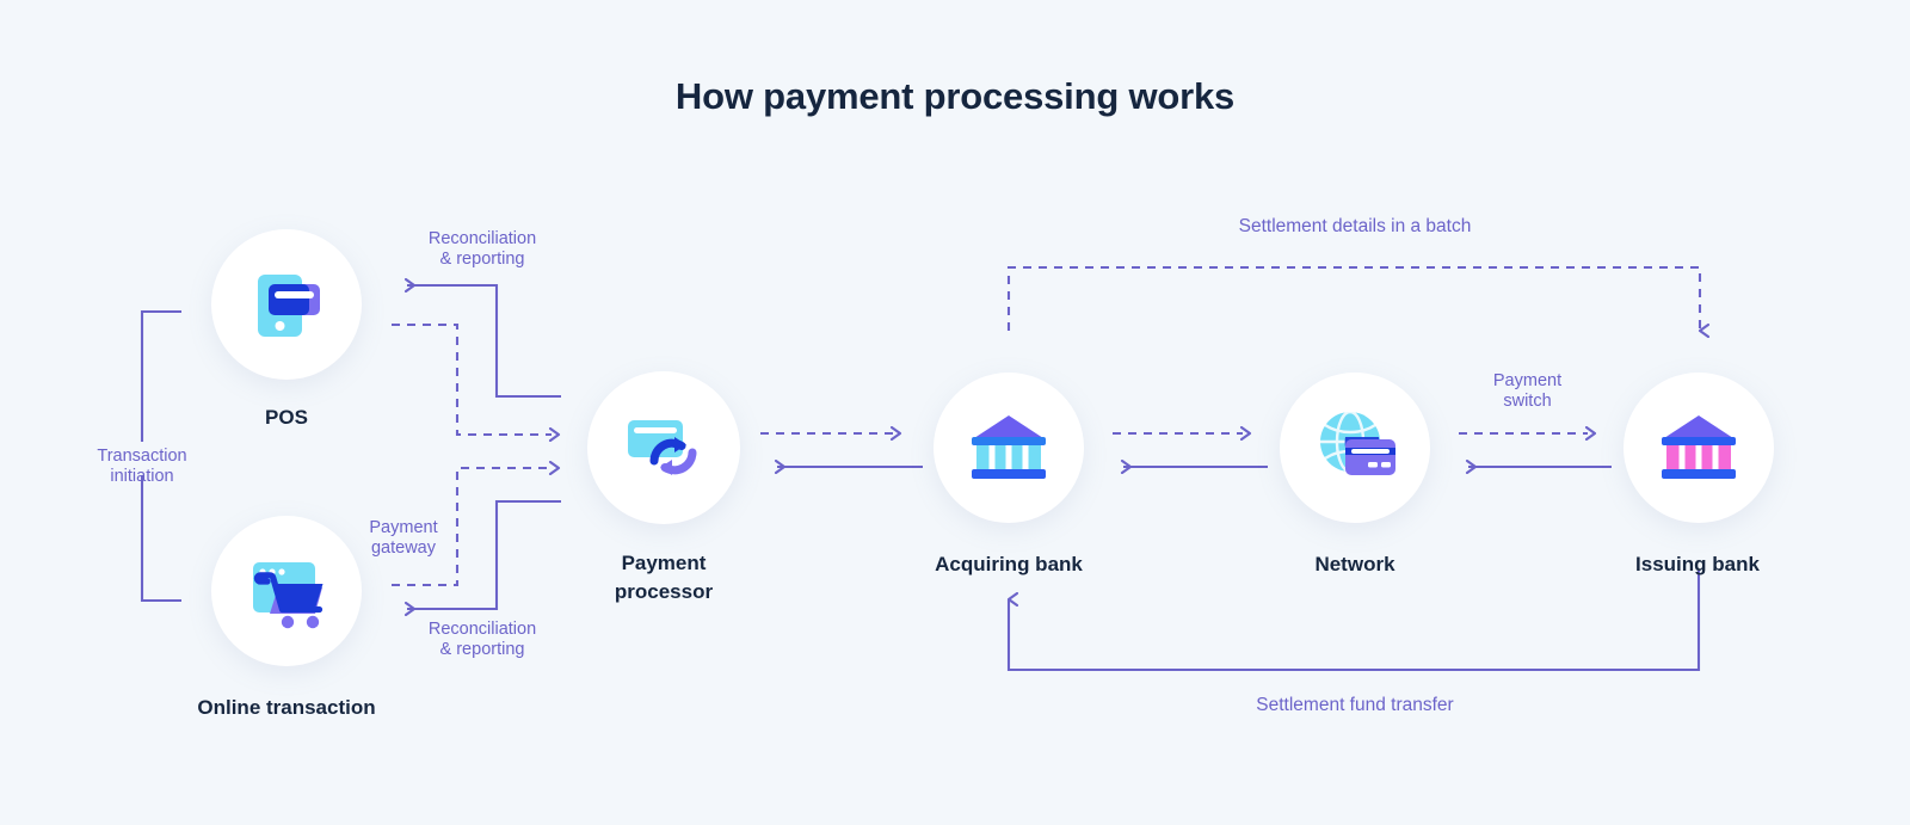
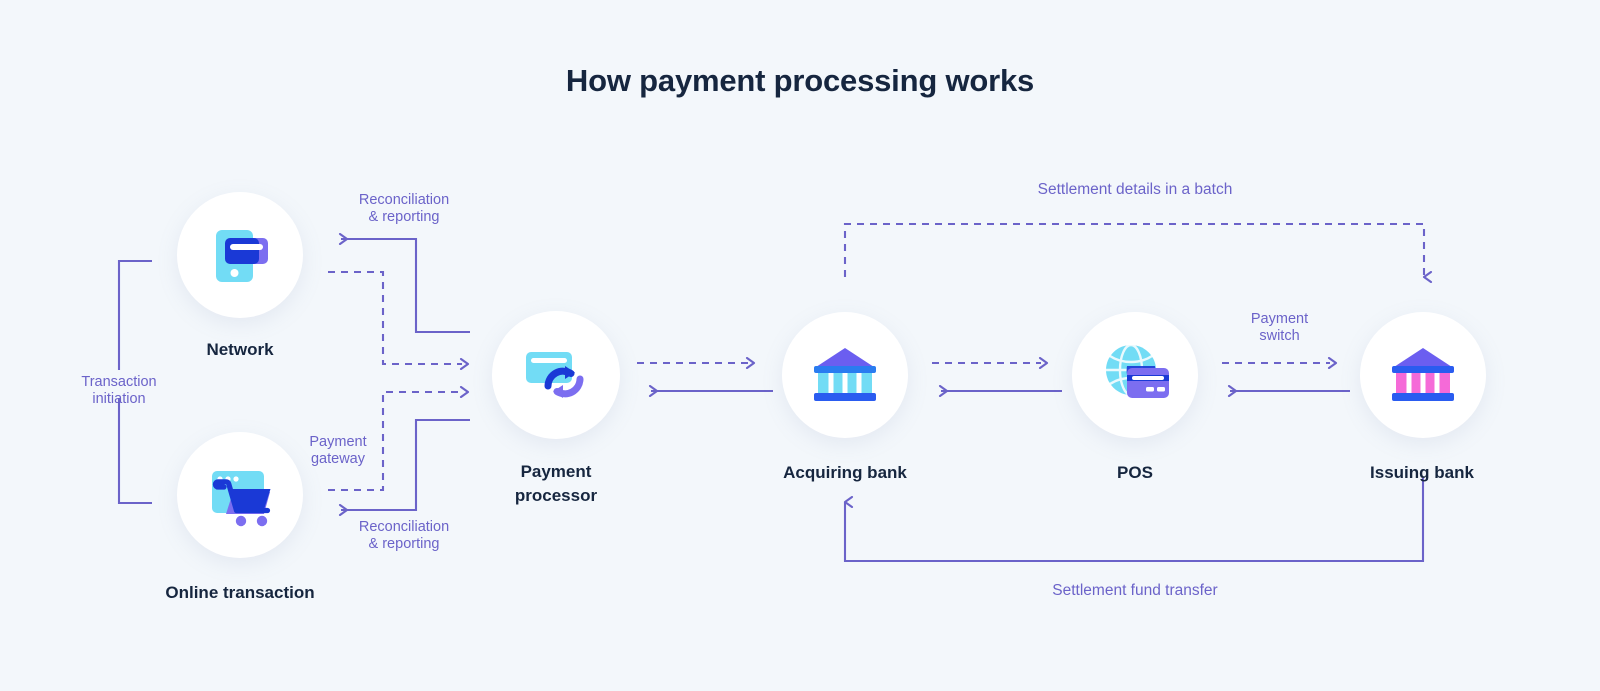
  How payment processing works
- POS
+ Network
  Online transaction
  Payment
  processor
  Acquiring bank
- Network
+ POS
  Issuing bank
  Transaction
  initiation
  Reconciliation
  & reporting
  Payment
  gateway
  Reconciliation
  & reporting
  Payment
  switch
  Settlement details in a batch
  Settlement fund transfer
